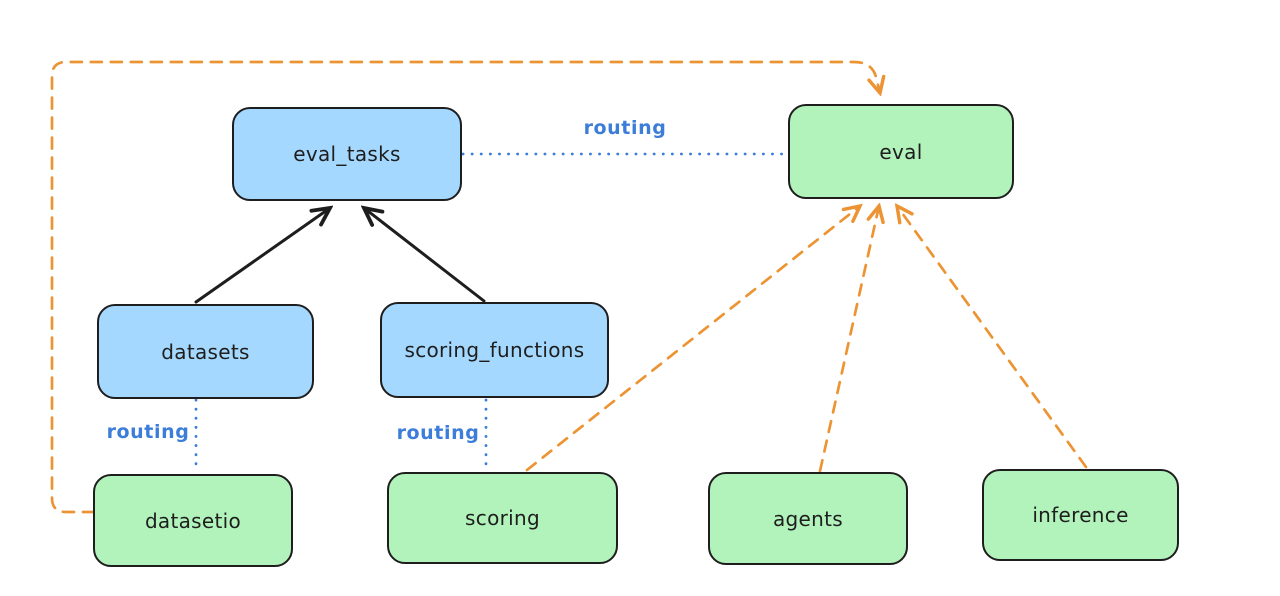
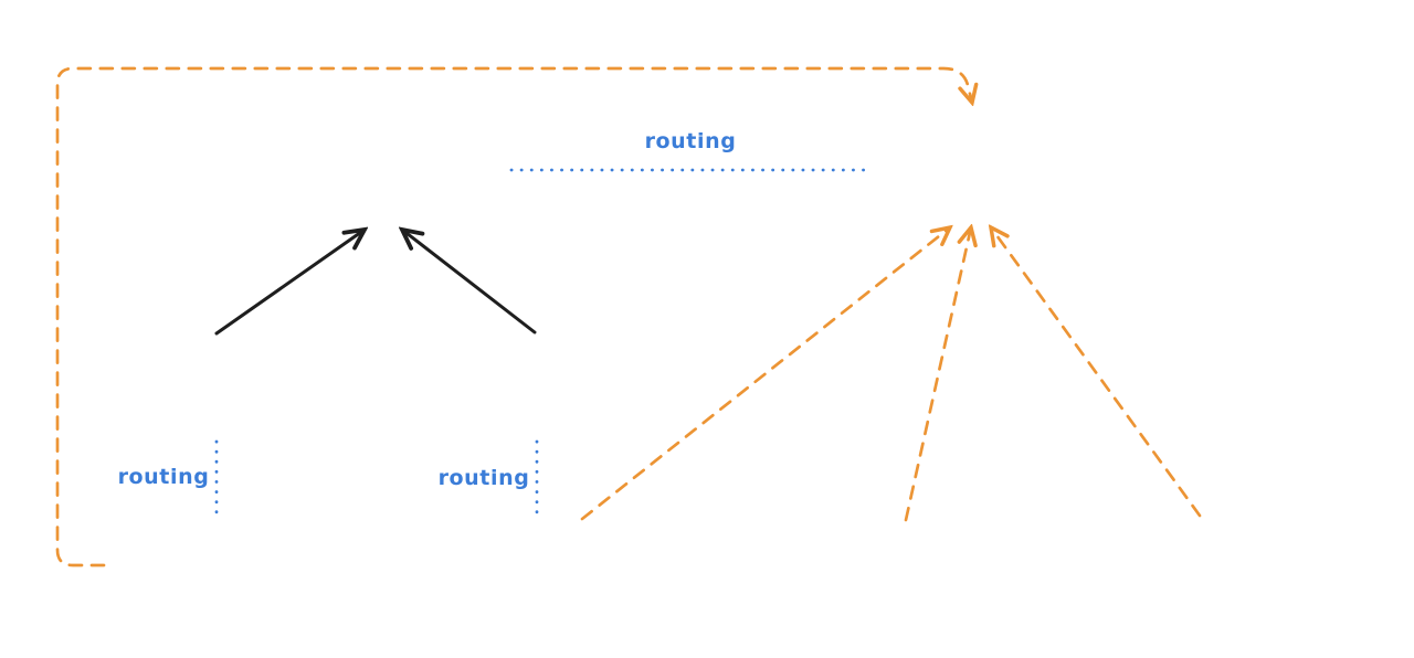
- eval_tasks
- eval
- datasets
- scoring_functions
- datasetio
- scoring
- agents
- inference
  routing
  routing
  routing
